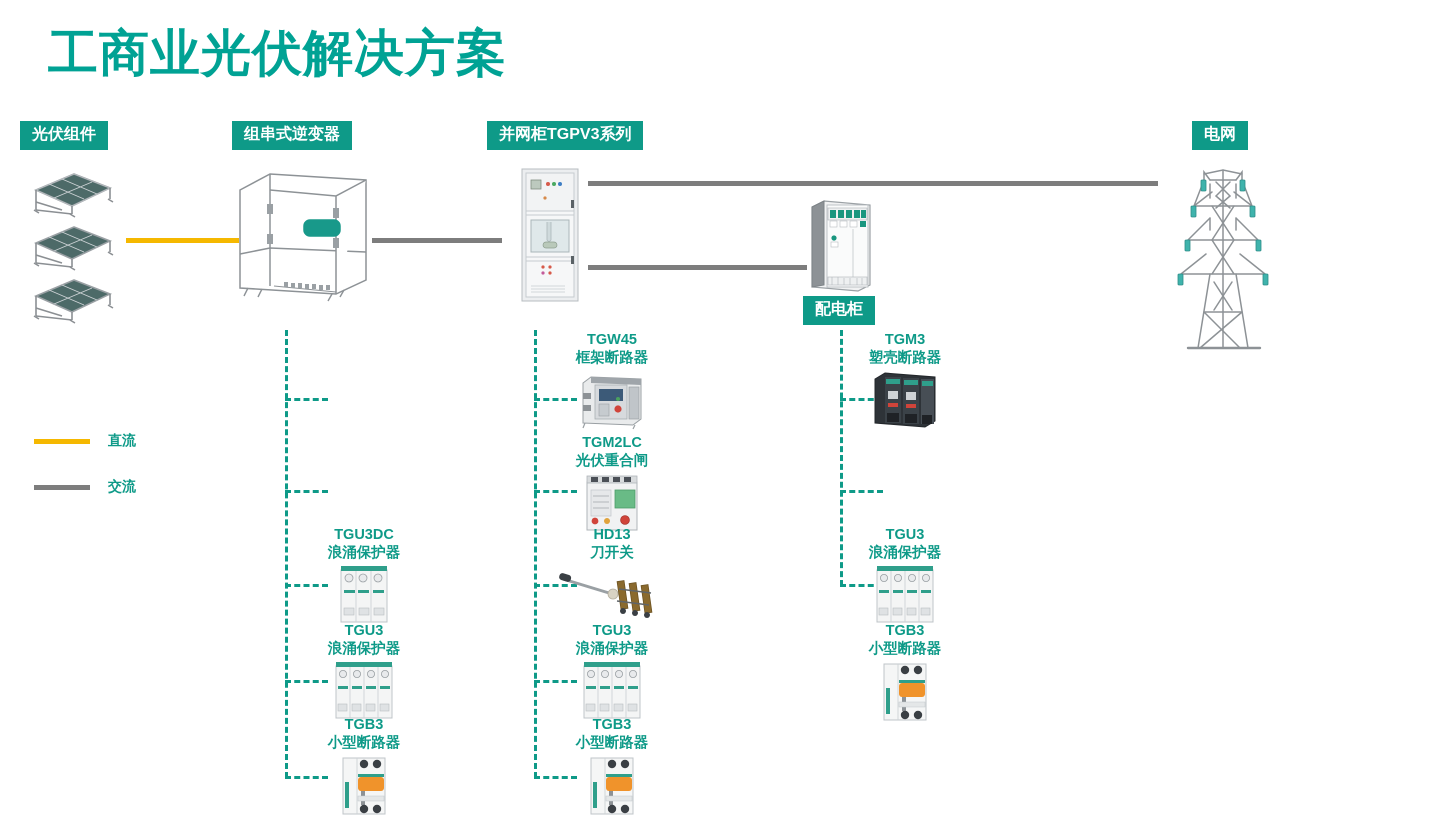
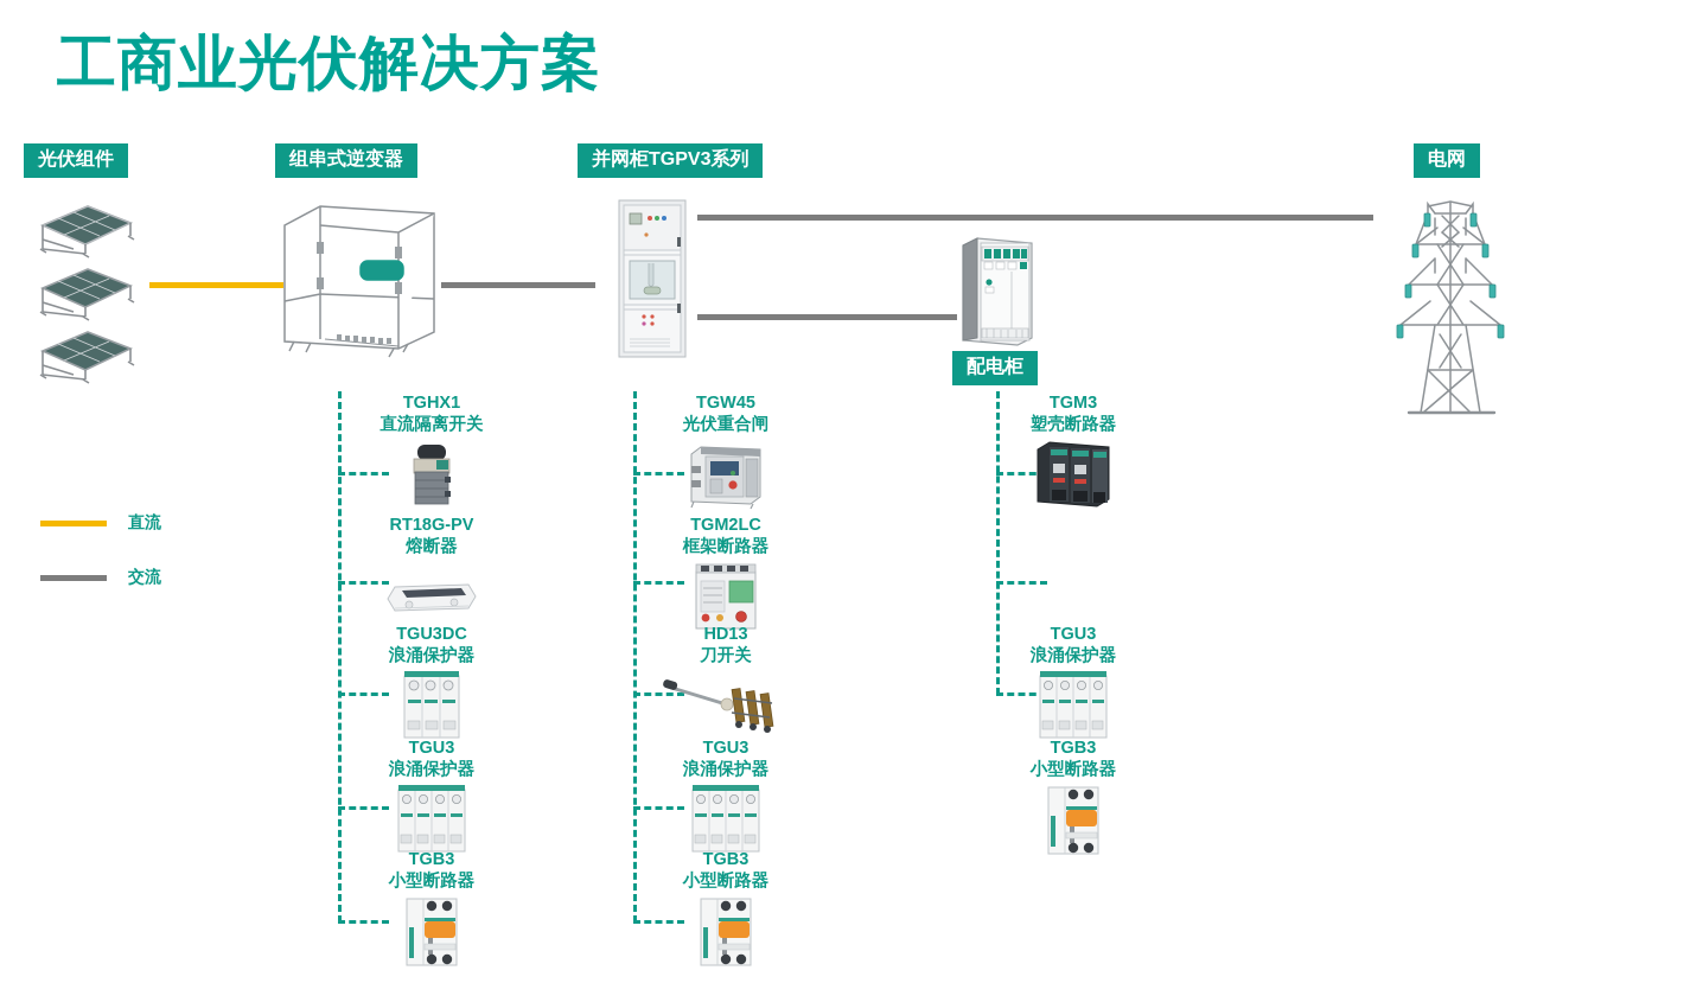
  工商业光伏解决方案
  光伏组件
  组串式逆变器
  并网柜TGPV3系列
  配电柜
  电网
  直流
  交流
+ TGHX1
+ 直流隔离开关
+ RT18G-PV
+ 熔断器
  TGU3DC
  浪涌保护器
  TGU3
  浪涌保护器
  TGB3
  小型断路器
  TGW45
- 框架断路器
+ 光伏重合闸
  TGM2LC
- 光伏重合闸
+ 框架断路器
  HD13
  刀开关
  TGU3
  浪涌保护器
  TGB3
  小型断路器
  TGM3
  塑壳断路器
  TGU3
  浪涌保护器
  TGB3
  小型断路器
